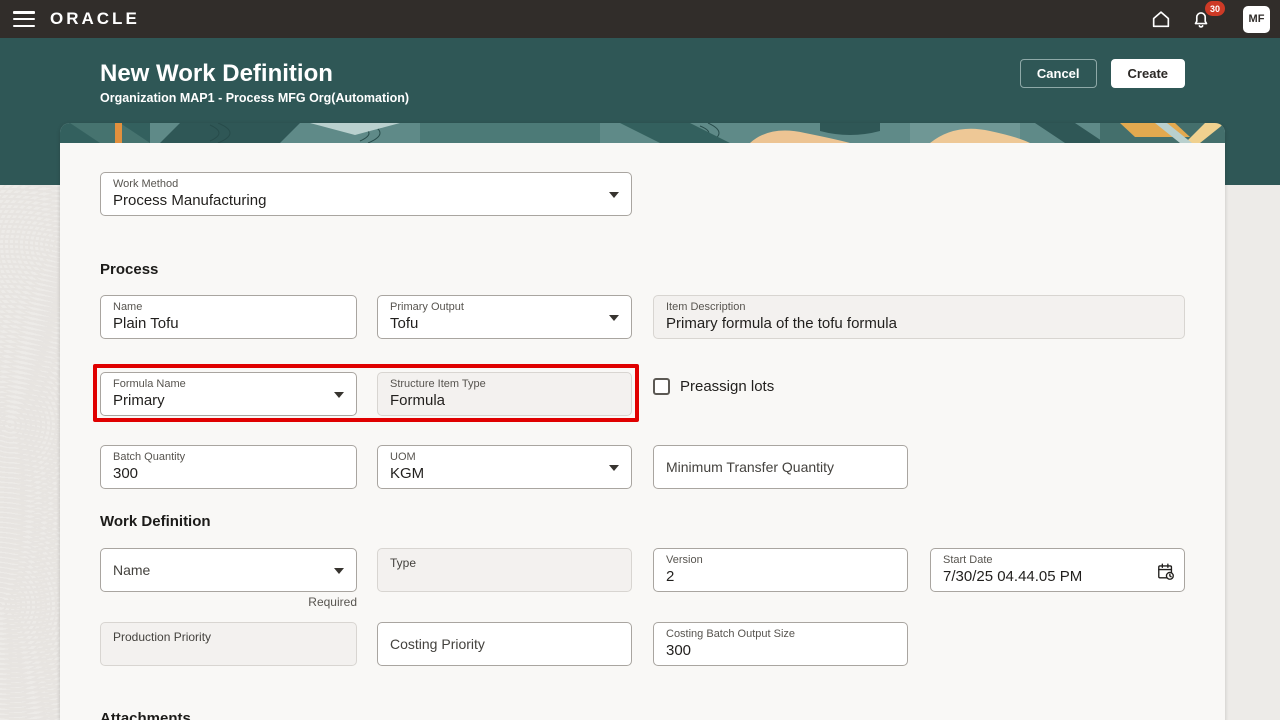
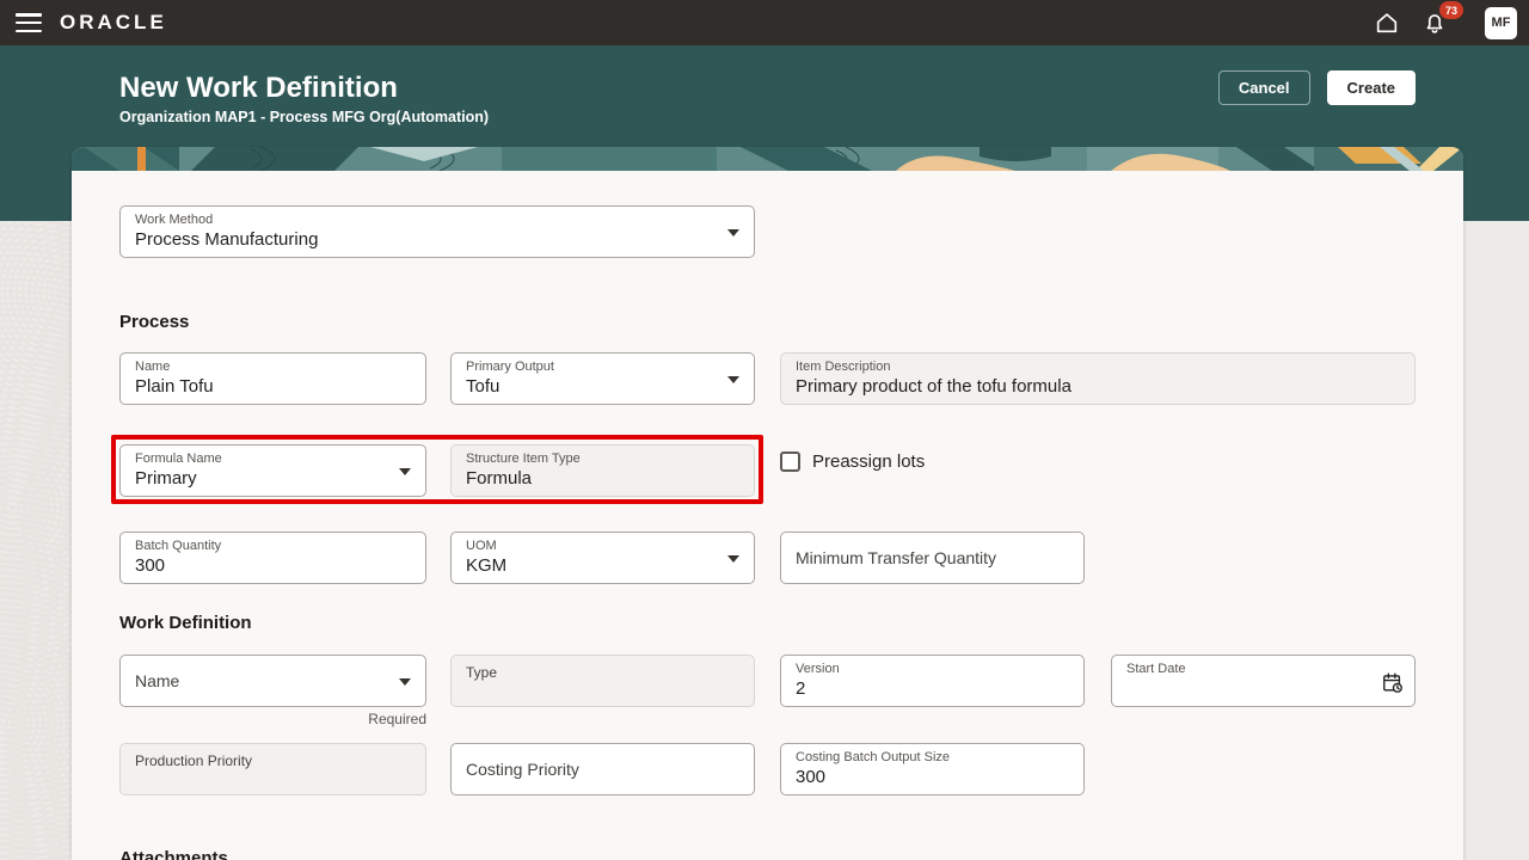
  ORACLE
- 30
+ 73
  MF
  New Work Definition
  Organization MAP1 - Process MFG Org(Automation)
  Cancel
  Create
  Work Method
  Process Manufacturing
  Process
  Name
  Plain Tofu
  Primary Output
  Tofu
  Item Description
- Primary formula of the tofu formula
+ Primary product of the tofu formula
  Formula Name
  Primary
  Structure Item Type
  Formula
  Preassign lots
  Batch Quantity
  300
  UOM
  KGM
  Minimum Transfer Quantity
  Work Definition
  Name
  Required
  Type
  Version
  2
  Start Date
- 7/30/25 04.44.05 PM
  Production Priority
  Costing Priority
  Costing Batch Output Size
  300
  Attachments
